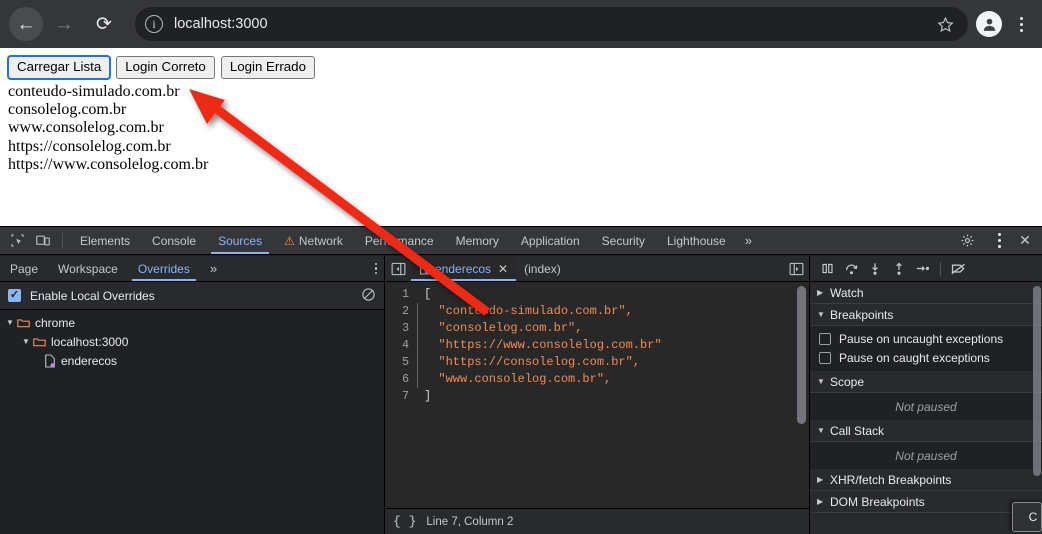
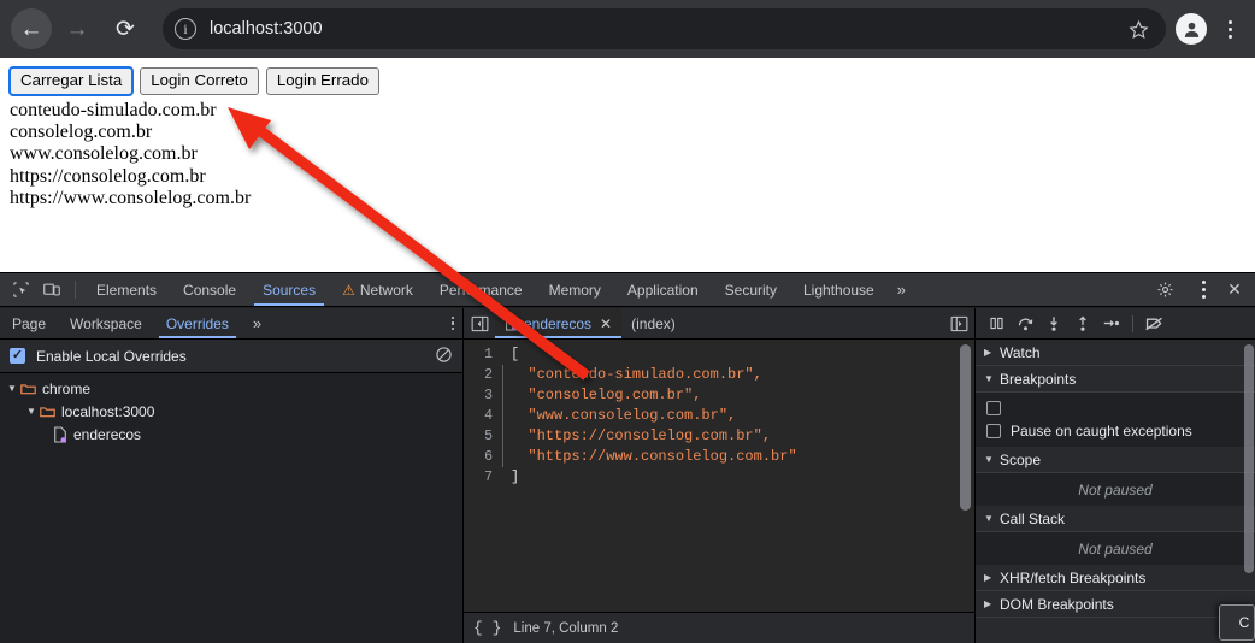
  ←
  →
  ⟳
  i
  localhost:3000
  Carregar Lista
  Login Correto
  Login Errado
  conteudo-simulado.com.br
  consolelog.com.br
  www.consolelog.com.br
  https://consolelog.com.br
  https://www.consolelog.com.br
  Elements
  Console
  Sources
  ⚠
  Network
  Permance
  Memory
  Application
  Security
  Lighthouse
  »
  ✕
  Page
  Workspace
  Overrides
  »
  ✓
  Enable Local Overrides
  ▼
  chrome
  ▼
  localhost:3000
  enderecos
  enderecos
  ✕
  (index)
  1
  [
  2
  "contedo-simulado.com.br",
  3
  "consolelog.com.br",
  4
- "https://www.consolelog.com.br"
+ "www.consolelog.com.br",
  5
  "https://consolelog.com.br",
  6
- "www.consolelog.com.br",
+ "https://www.consolelog.com.br"
  7
  ]
  { }
  Line 7, Column 2
  ▶
  Watch
  ▼
  Breakpoints
- Pause on uncaught exceptions
  Pause on caught exceptions
  ▼
  Scope
  Not paused
  ▼
  Call Stack
  Not paused
  ▶
  XHR/fetch Breakpoints
  ▶
  DOM Breakpoints
  C
